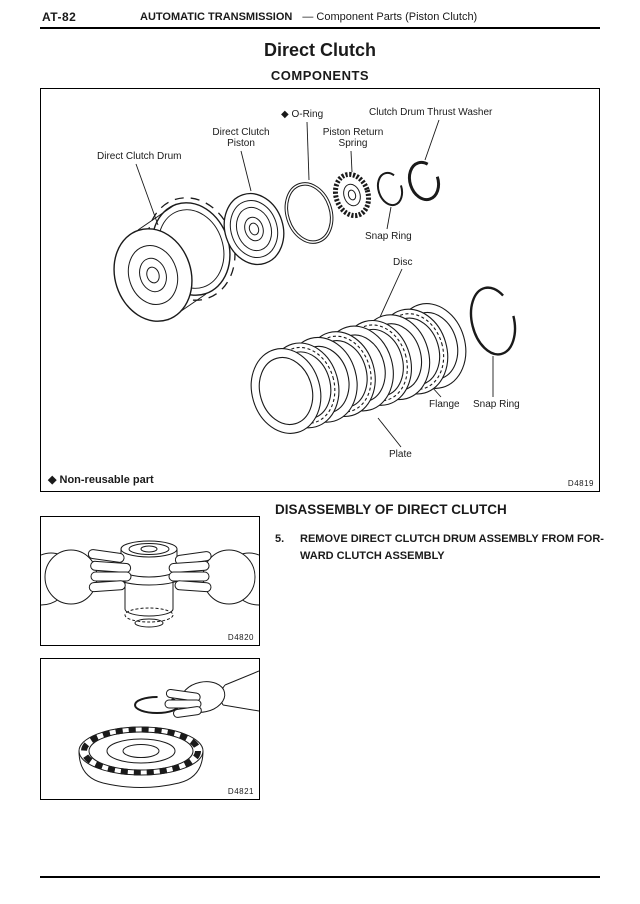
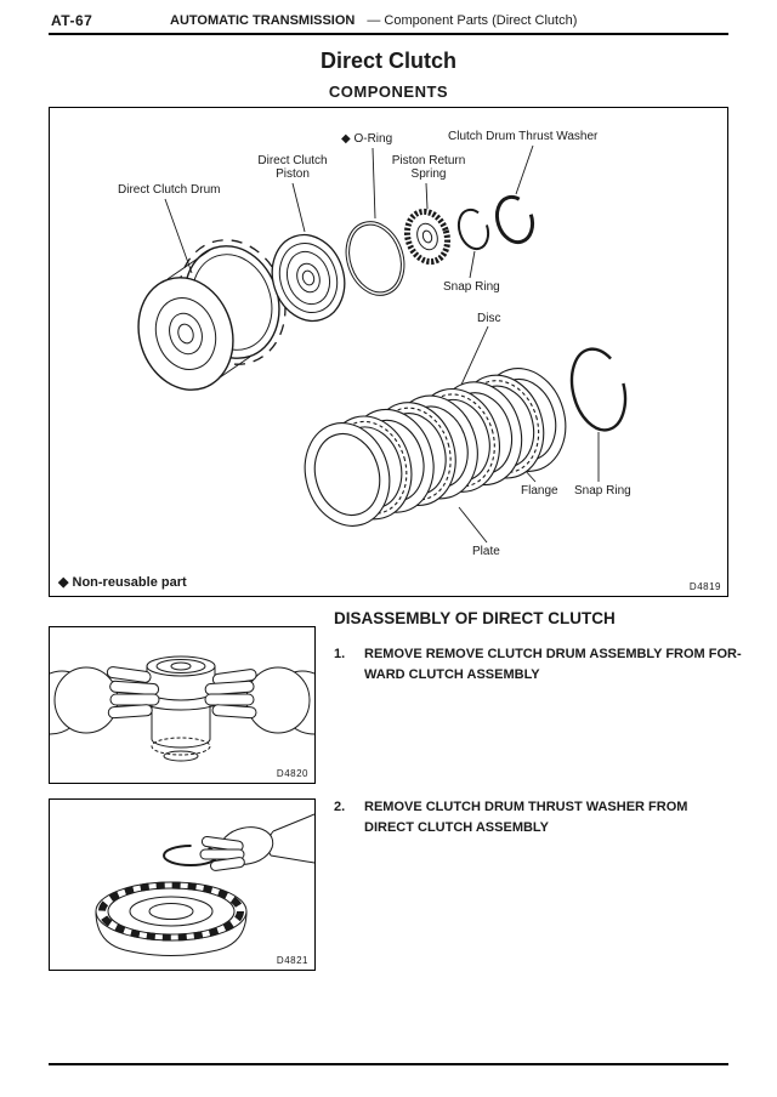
- AT-82
+ AT-67
- AUTOMATIC TRANSMISSION — Component Parts (Piston Clutch)
+ AUTOMATIC TRANSMISSION — Component Parts (Direct Clutch)
  Direct Clutch
  COMPONENTS
  ◆ O-Ring
  Clutch Drum Thrust Washer
  Direct Clutch
  Piston
  Piston Return
  Spring
  Direct Clutch Drum
  Snap Ring
  Disc
  Flange
  Snap Ring
  Plate
  ◆ Non-reusable part
  D4819
  DISASSEMBLY OF DIRECT CLUTCH
- 5.
+ 1.
- REMOVE DIRECT CLUTCH DRUM ASSEMBLY FROM FOR-
+ REMOVE REMOVE CLUTCH DRUM ASSEMBLY FROM FOR-
  WARD CLUTCH ASSEMBLY
+ 2.
+ REMOVE CLUTCH DRUM THRUST WASHER FROM
+ DIRECT CLUTCH ASSEMBLY
  D4820
  D4821
